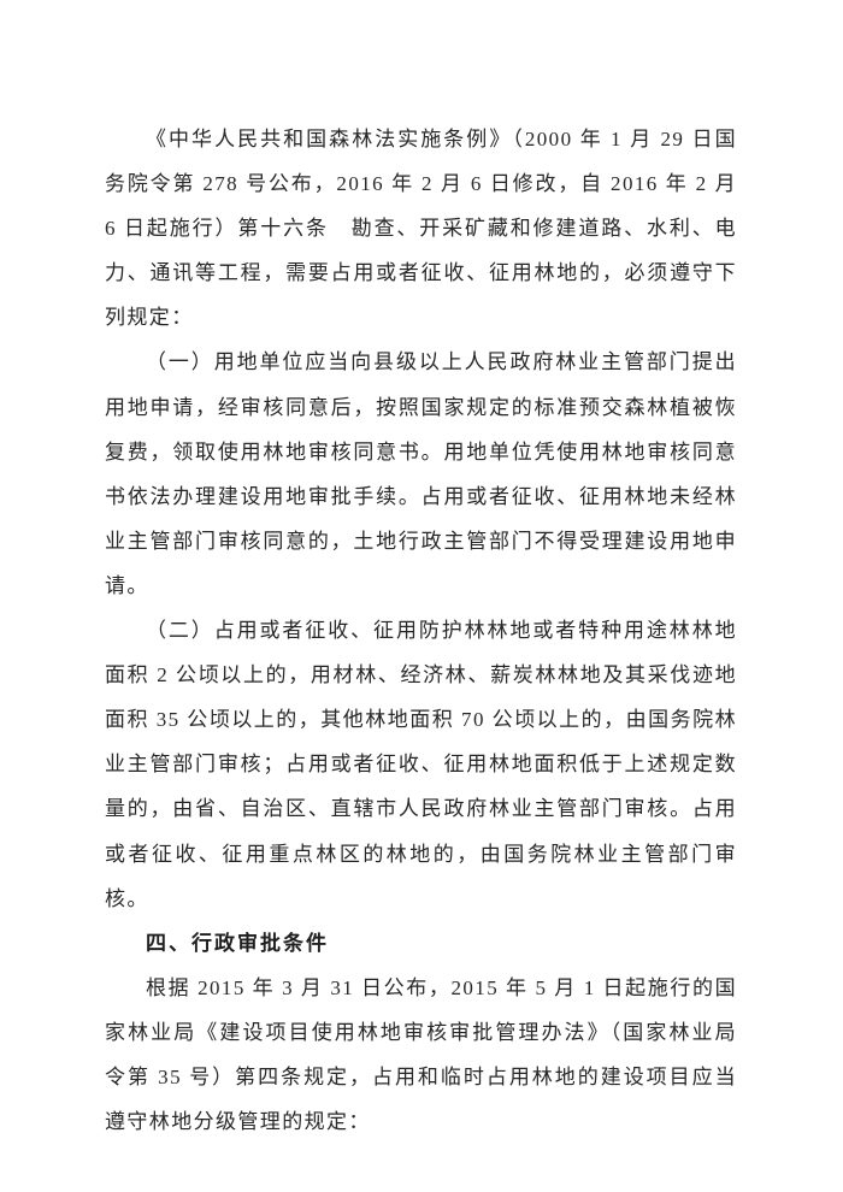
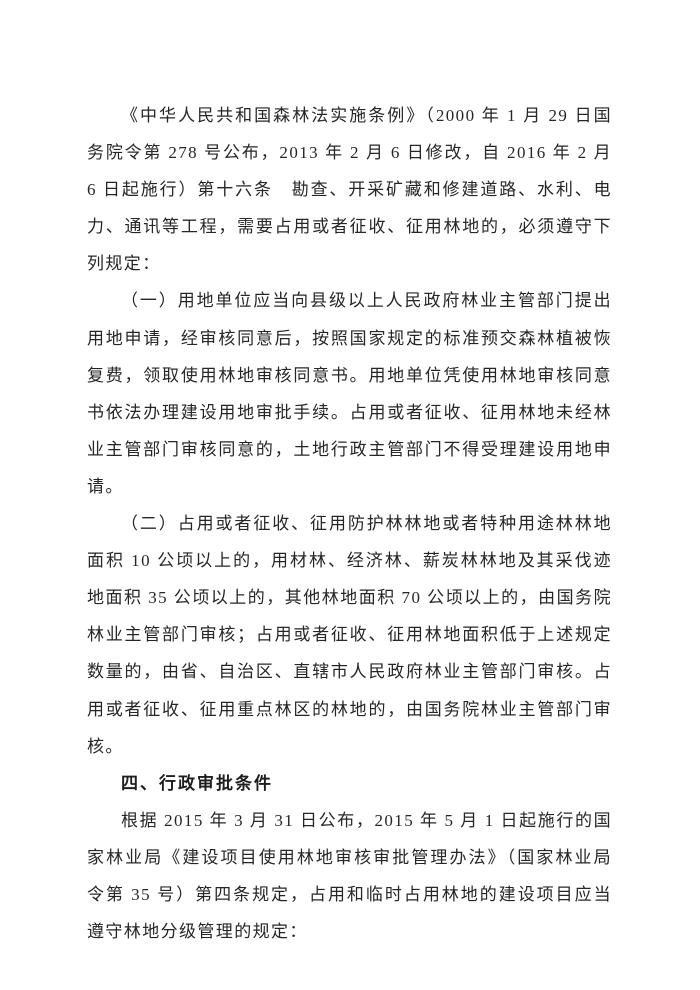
- 《中华人民共和国森林法实施条例》（2000 年 1 月 29 日国务院令第 278 号公布，2016 年 2 月 6 日修改，自 2016 年 2 月 6 日起施行）第十六条 勘查、开采矿藏和修建道路、水利、电力、通讯等工程，需要占用或者征收、征用林地的，必须遵守下列规定：
+ 《中华人民共和国森林法实施条例》（2000 年 1 月 29 日国务院令第 278 号公布，2013 年 2 月 6 日修改，自 2016 年 2 月 6 日起施行）第十六条 勘查、开采矿藏和修建道路、水利、电力、通讯等工程，需要占用或者征收、征用林地的，必须遵守下列规定：
  （一）用地单位应当向县级以上人民政府林业主管部门提出用地申请，经审核同意后，按照国家规定的标准预交森林植被恢复费，领取使用林地审核同意书。用地单位凭使用林地审核同意书依法办理建设用地审批手续。占用或者征收、征用林地未经林业主管部门审核同意的，土地行政主管部门不得受理建设用地申请。
- （二）占用或者征收、征用防护林林地或者特种用途林林地面积 2 公顷以上的，用材林、经济林、薪炭林林地及其采伐迹地面积 35 公顷以上的，其他林地面积 70 公顷以上的，由国务院林业主管部门审核；占用或者征收、征用林地面积低于上述规定数量的，由省、自治区、直辖市人民政府林业主管部门审核。占用或者征收、征用重点林区的林地的，由国务院林业主管部门审核。
+ （二）占用或者征收、征用防护林林地或者特种用途林林地面积 10 公顷以上的，用材林、经济林、薪炭林林地及其采伐迹地面积 35 公顷以上的，其他林地面积 70 公顷以上的，由国务院林业主管部门审核；占用或者征收、征用林地面积低于上述规定数量的，由省、自治区、直辖市人民政府林业主管部门审核。占用或者征收、征用重点林区的林地的，由国务院林业主管部门审核。
  四、行政审批条件
  根据 2015 年 3 月 31 日公布，2015 年 5 月 1 日起施行的国家林业局《建设项目使用林地审核审批管理办法》（国家林业局令第 35 号）第四条规定，占用和临时占用林地的建设项目应当遵守林地分级管理的规定：
